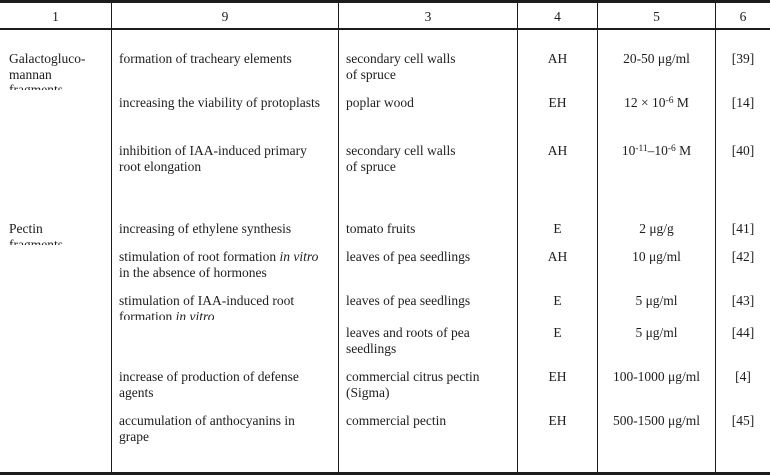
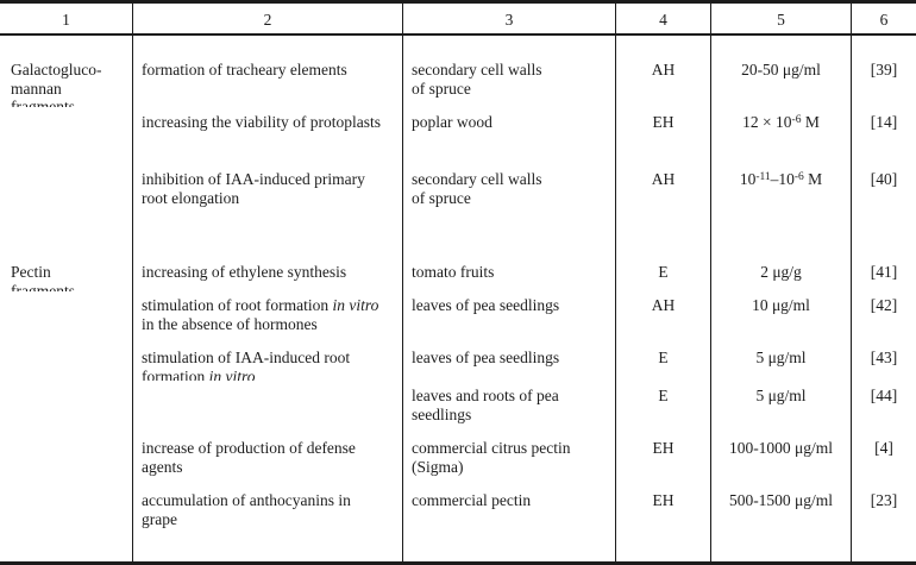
  1
- 9
+ 2
  3
  4
  5
  6
  Galactogluco-
  mannan
  fragments
  formation of tracheary elements
  secondary cell walls
  of spruce
  AH
  20-50 μg/ml
  [39]
  increasing the viability of protoplasts
  poplar wood
  EH
  12 × 10-6 M
  [14]
  inhibition of IAA-induced primary
  root elongation
  secondary cell walls
  of spruce
  AH
  10-11–10-6 M
  [40]
  Pectin
  fragments
  increasing of ethylene synthesis
  tomato fruits
  E
  2 μg/g
  [41]
  stimulation of root formation in vitro
  in the absence of hormones
  leaves of pea seedlings
  AH
  10 μg/ml
  [42]
  stimulation of IAA-induced root
  formation in vitro
  leaves of pea seedlings
  E
  5 μg/ml
  [43]
  leaves and roots of pea
  seedlings
  E
  5 μg/ml
  [44]
  increase of production of defense
  agents
  commercial citrus pectin
  (Sigma)
  EH
  100-1000 μg/ml
  [4]
  accumulation of anthocyanins in
  grape
  commercial pectin
  EH
  500-1500 μg/ml
- [45]
+ [23]
